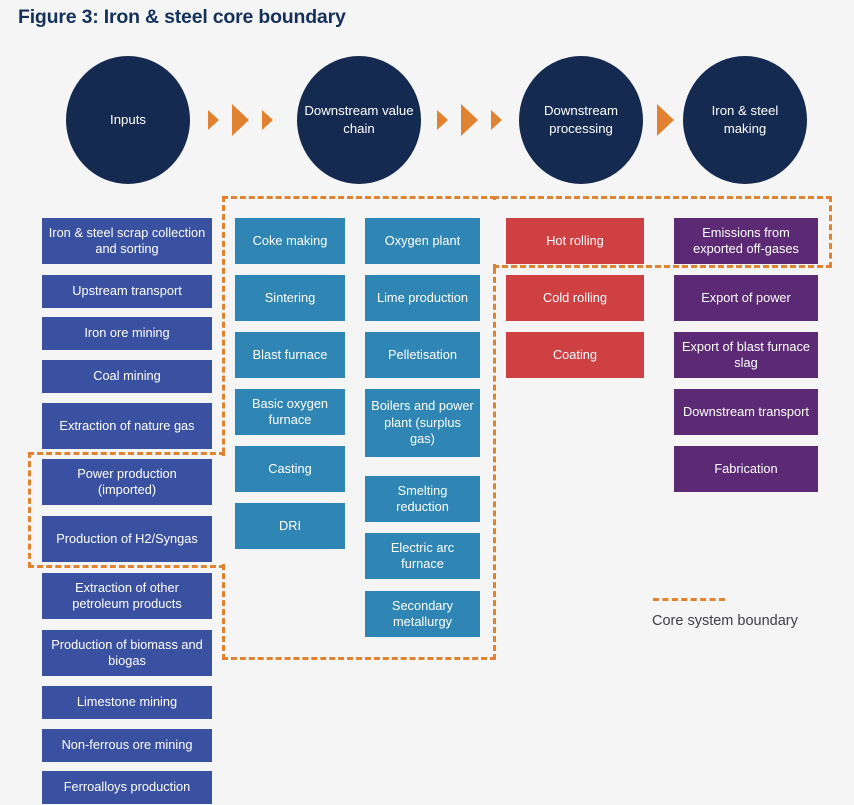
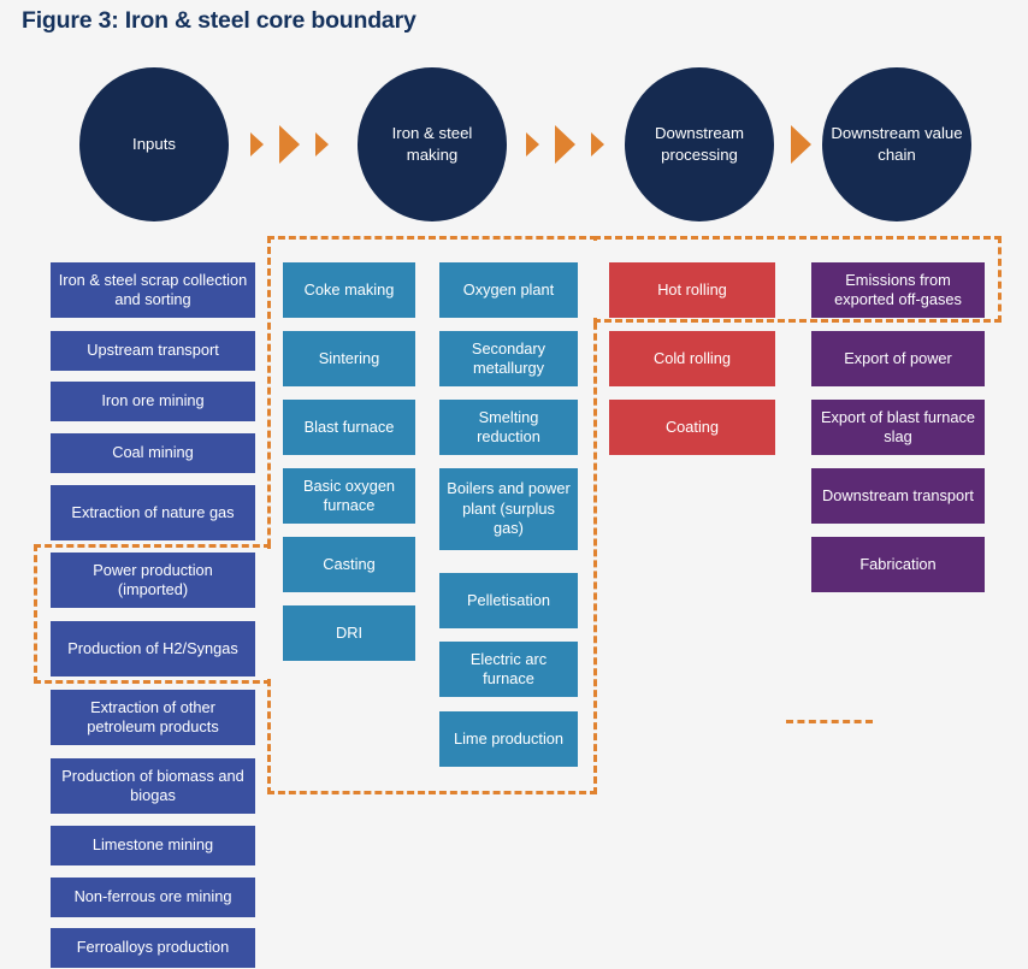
  Figure 3: Iron & steel core boundary
  Inputs
- Downstream value chain
+ Iron & steel making
  Downstream processing
- Iron & steel making
+ Downstream value chain
  Iron & steel scrap collection and sorting
  Upstream transport
  Iron ore mining
  Coal mining
  Extraction of nature gas
  Power production (imported)
  Production of H2/Syngas
  Extraction of other petroleum products
  Production of biomass and biogas
  Limestone mining
  Non-ferrous ore mining
  Ferroalloys production
  Coke making
  Sintering
  Blast furnace
  Basic oxygen furnace
  Casting
  DRI
  Oxygen plant
- Lime production
+ Secondary metallurgy
- Pelletisation
+ Smelting reduction
  Boilers and power plant (surplus gas)
- Smelting reduction
+ Pelletisation
  Electric arc furnace
- Secondary metallurgy
+ Lime production
  Hot rolling
  Cold rolling
  Coating
  Emissions from exported off-gases
  Export of power
  Export of blast furnace slag
  Downstream transport
  Fabrication
- Core system boundary
